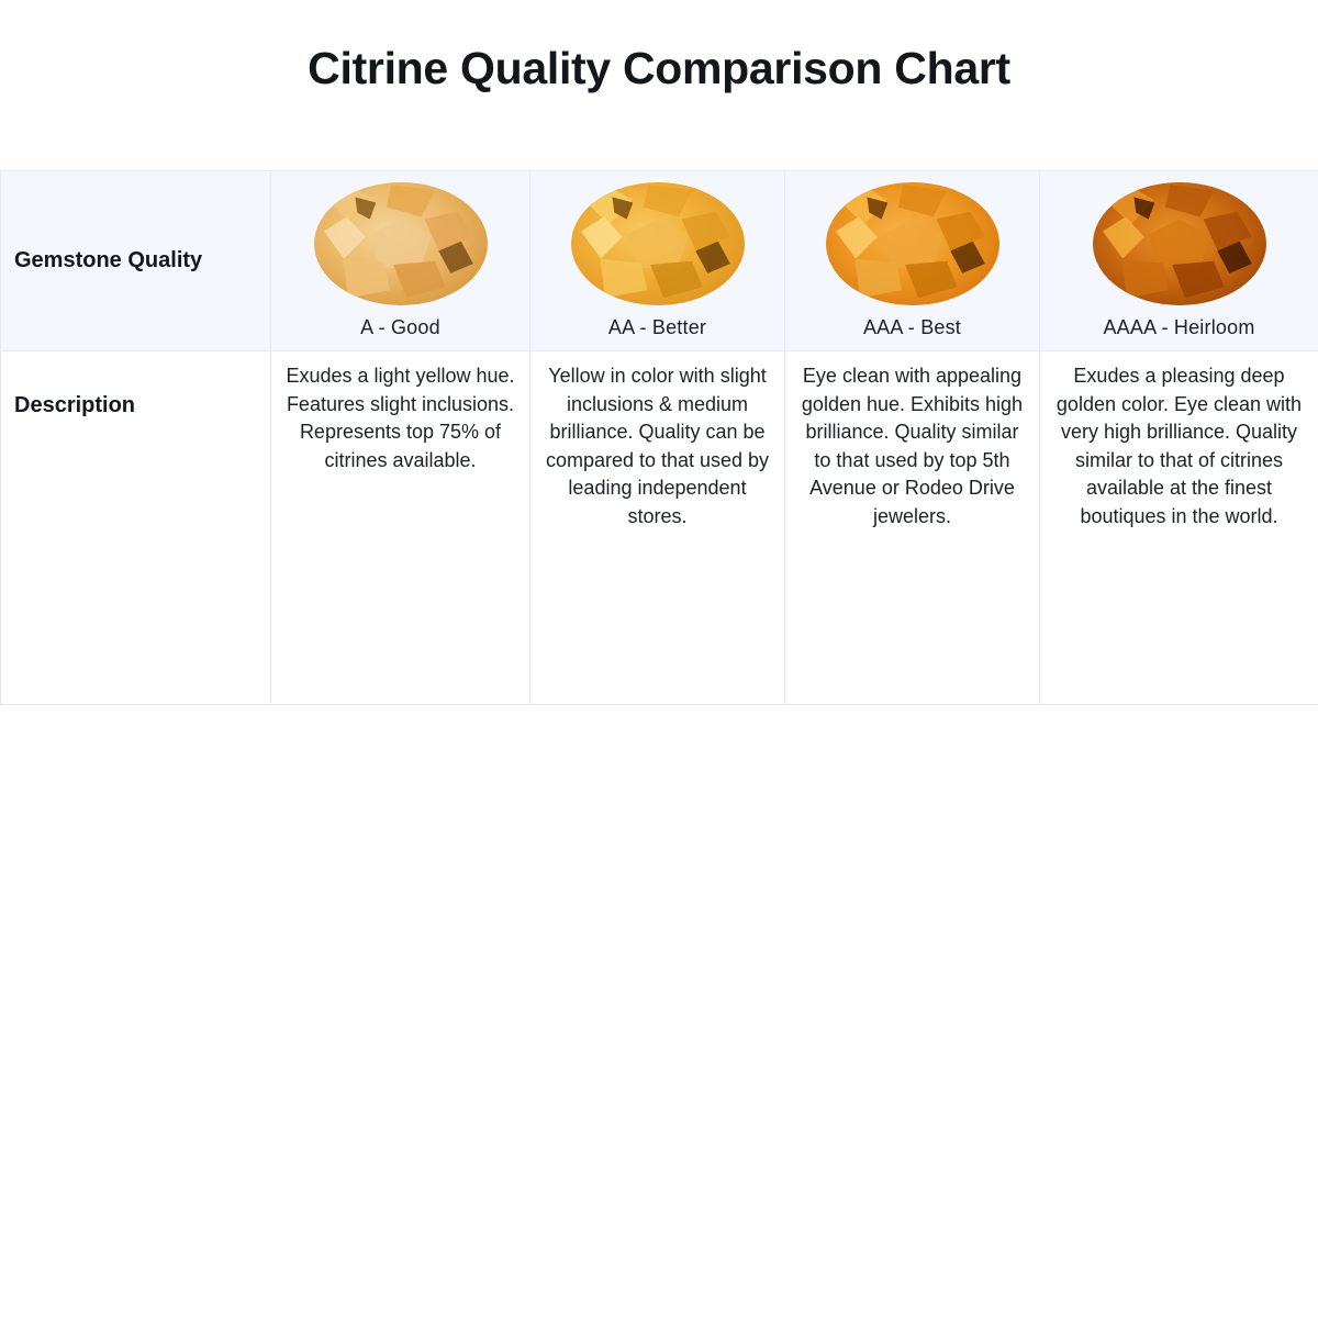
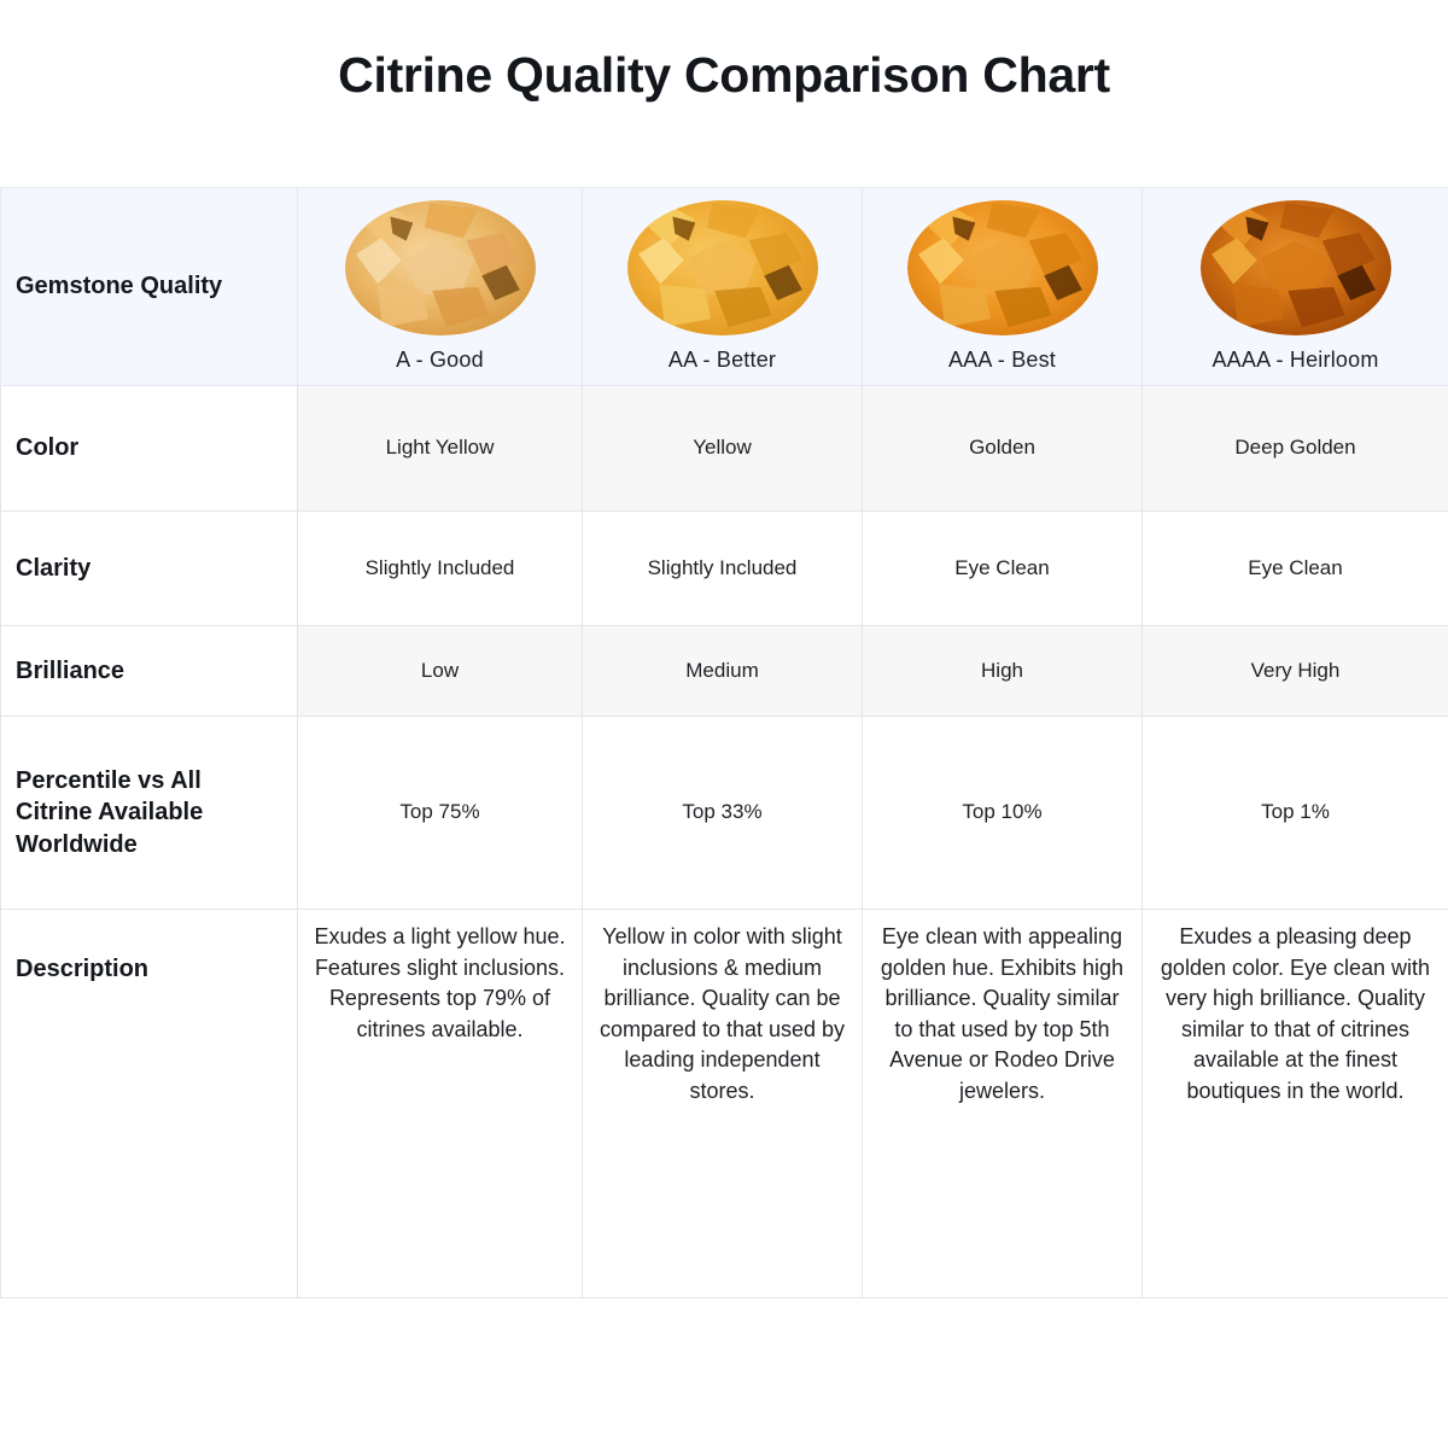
  Citrine Quality Comparison Chart
  Gemstone Quality	A - Good	AA - Better	AAA - Best	AAAA - Heirloom
+ Color	Light Yellow	Yellow	Golden	Deep Golden
+ Clarity	Slightly Included	Slightly Included	Eye Clean	Eye Clean
+ Brilliance	Low	Medium	High	Very High
+ Percentile vs All Citrine Available Worldwide	Top 75%	Top 33%	Top 10%	Top 1%
- Description	Exudes a light yellow hue. Features slight inclusions. Represents top 75% of citrines available.	Yellow in color with slight inclusions & medium brilliance. Quality can be compared to that used by leading independent stores.	Eye clean with appealing golden hue. Exhibits high brilliance. Quality similar to that used by top 5th Avenue or Rodeo Drive jewelers.	Exudes a pleasing deep golden color. Eye clean with very high brilliance. Quality similar to that of citrines available at the finest boutiques in the world.
+ Description	Exudes a light yellow hue. Features slight inclusions. Represents top 79% of citrines available.	Yellow in color with slight inclusions & medium brilliance. Quality can be compared to that used by leading independent stores.	Eye clean with appealing golden hue. Exhibits high brilliance. Quality similar to that used by top 5th Avenue or Rodeo Drive jewelers.	Exudes a pleasing deep golden color. Eye clean with very high brilliance. Quality similar to that of citrines available at the finest boutiques in the world.
